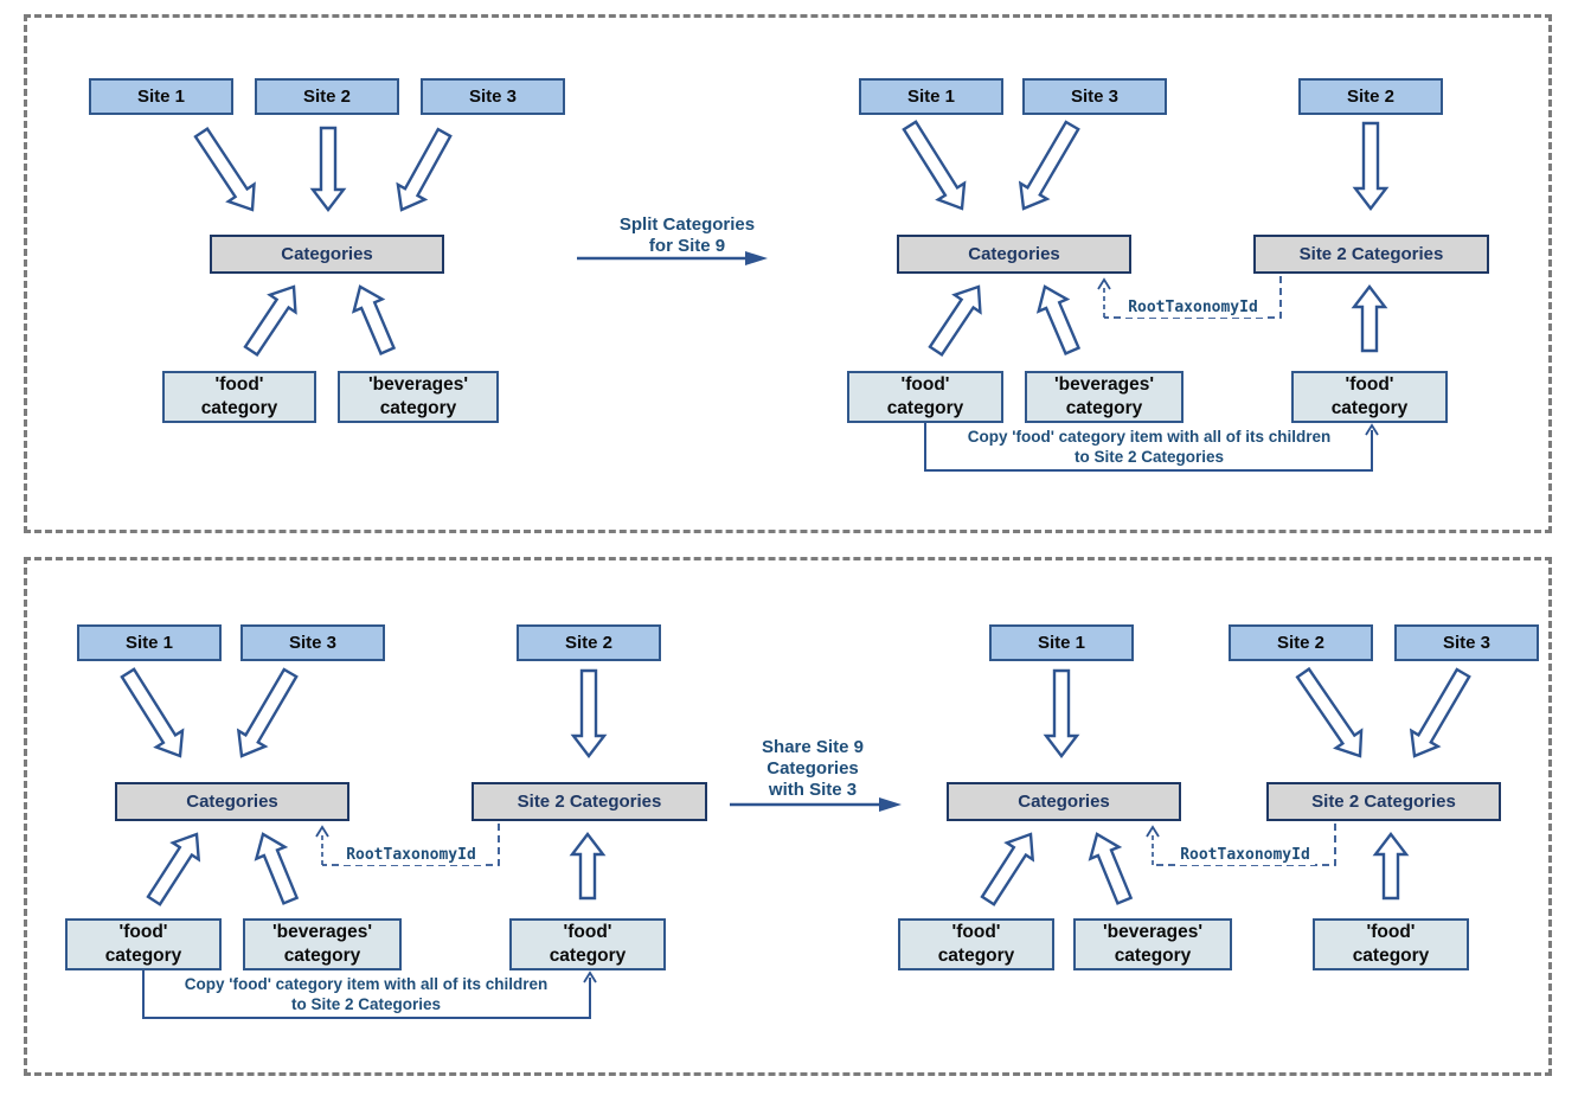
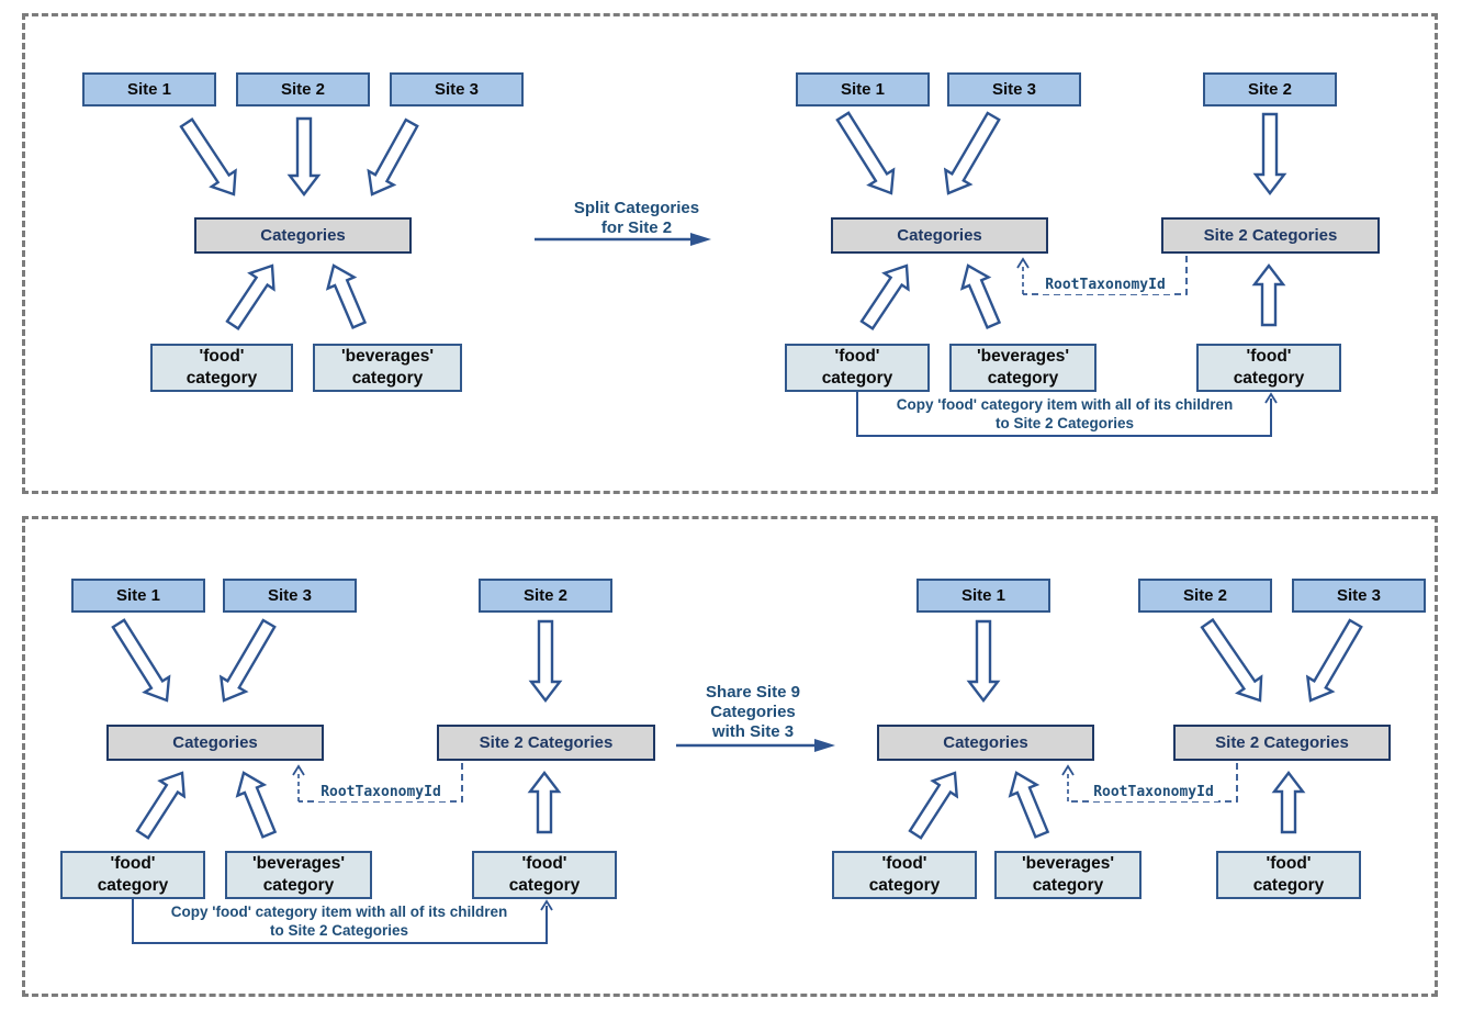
  Site 1
  Site 2
  Site 3
  Categories
  'food'
  category
  'beverages'
  category
  Split Categories
- for Site 9
+ for Site 2
  Site 1
  Site 3
  Site 2
  Categories
  Site 2 Categories
  'food'
  category
  'beverages'
  category
  'food'
  category
  RootTaxonomyId
  Copy 'food' category item with all of its children
  to Site 2 Categories
  Site 1
  Site 3
  Site 2
  Categories
  Site 2 Categories
  'food'
  category
  'beverages'
  category
  'food'
  category
  RootTaxonomyId
  Copy 'food' category item with all of its children
  to Site 2 Categories
  Share Site 9
  Categories
  with Site 3
  Site 1
  Site 2
  Site 3
  Categories
  Site 2 Categories
  'food'
  category
  'beverages'
  category
  'food'
  category
  RootTaxonomyId
